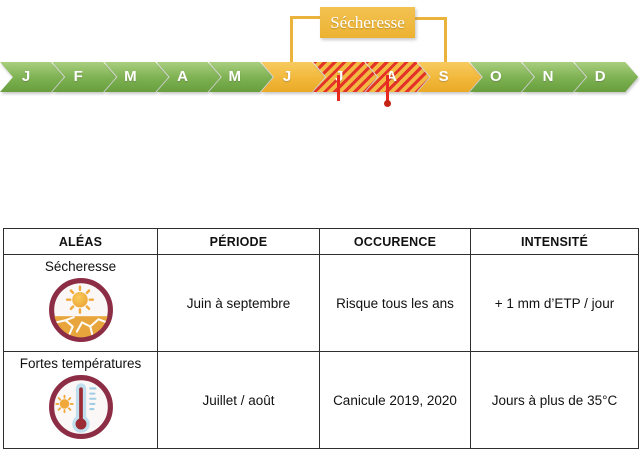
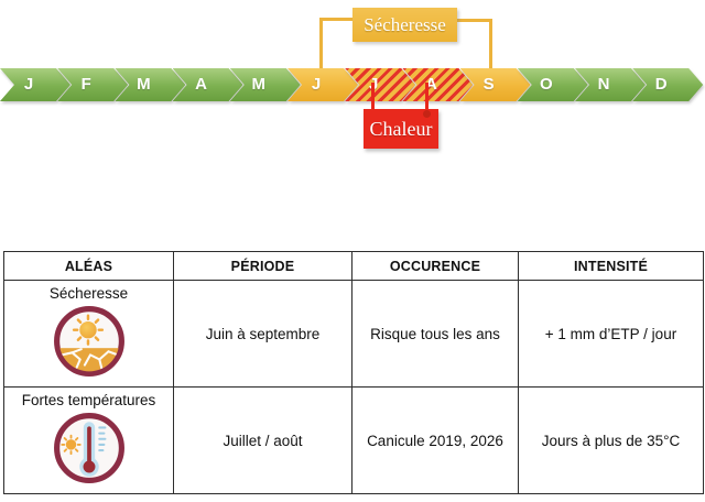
  Sécheresse
  J
  F
  M
  A
  M
  J
  A
  S
  O
  N
  D
+ Chaleur
  ALÉAS
  PÉRIODE
  OCCURENCE
  INTENSITÉ
  Sécheresse
  Juin à septembre
  Risque tous les ans
  + 1 mm d’ETP / jour
  Fortes températures
  Juillet / août
- Canicule 2019, 2020
+ Canicule 2019, 2026
  Jours à plus de 35°C
